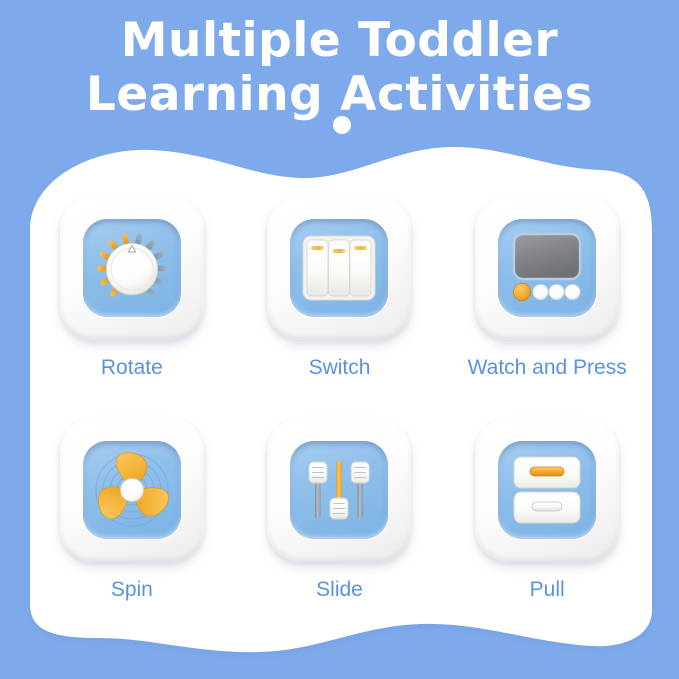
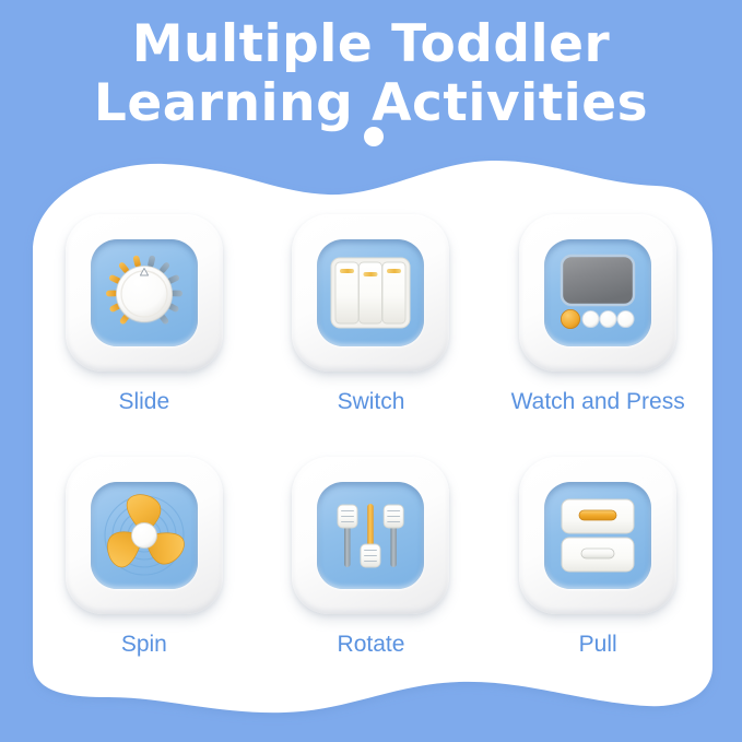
  Multiple Toddler
  Learning Activities
- Rotate
+ Slide
  Switch
  Watch and Press
  Spin
- Slide
+ Rotate
  Pull
